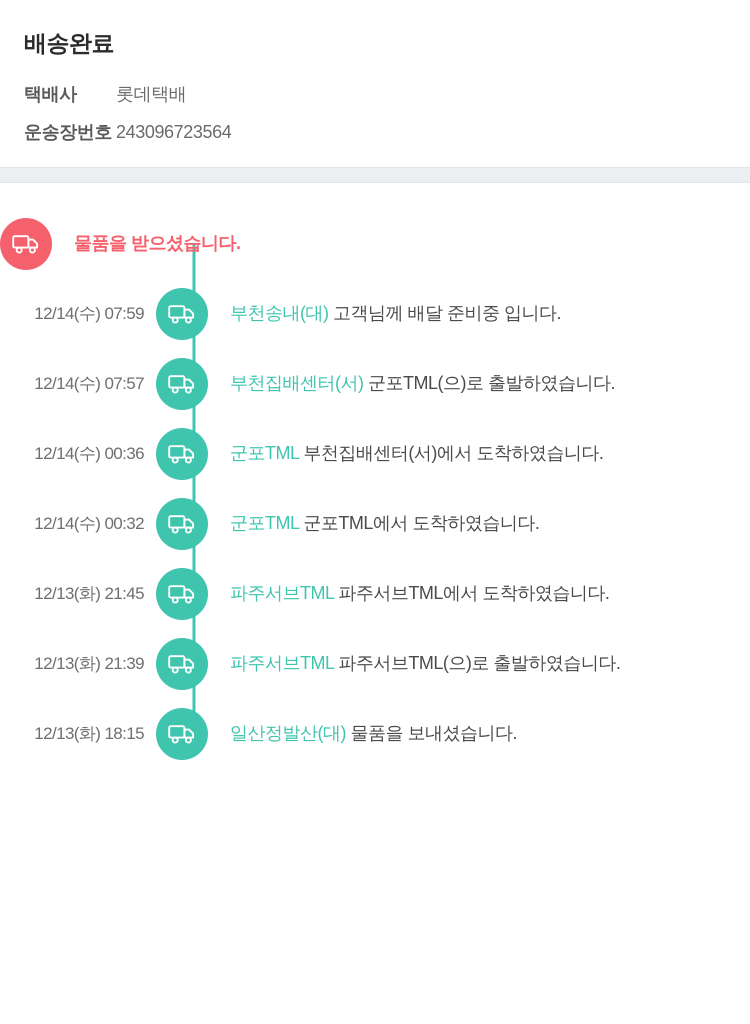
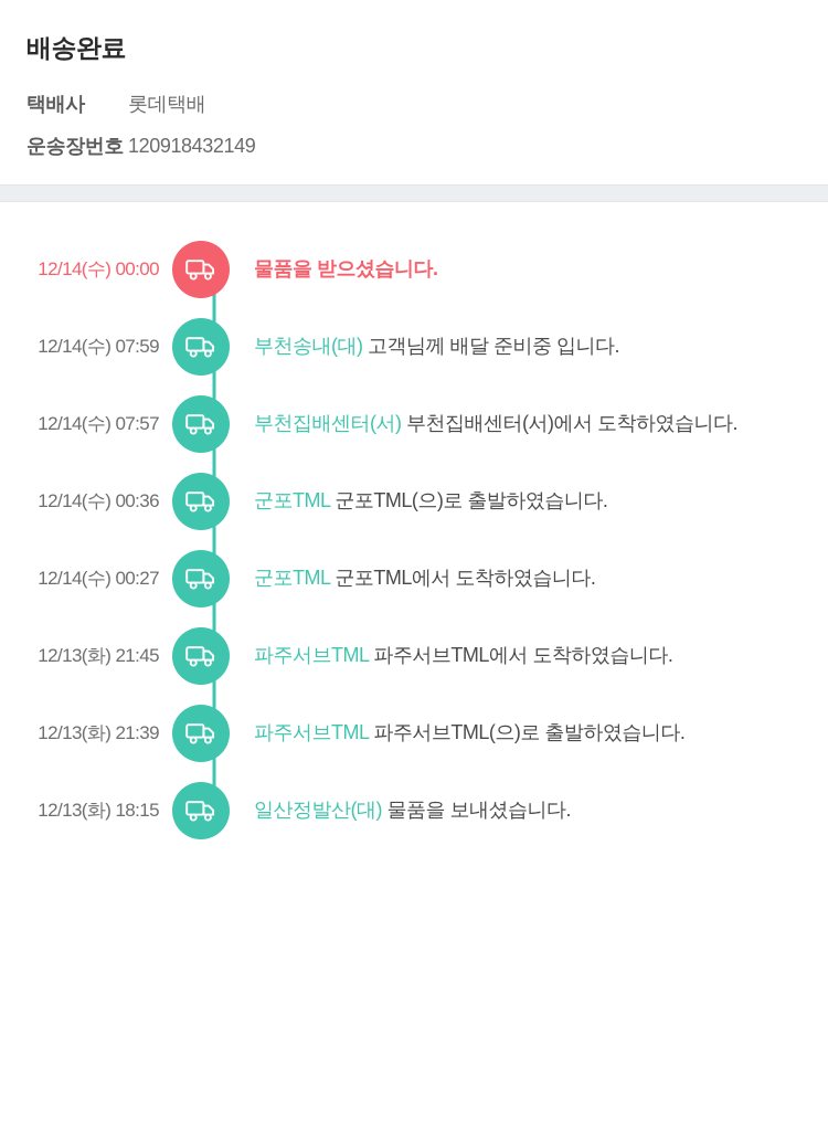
  배송완료
  택배사
  롯데택배
  운송장번호
- 243096723564
+ 120918432149
+ 12/14(수) 00:00
  물품을 받으셨습니다.
  12/14(수) 07:59
  부천송내(대) 고객님께 배달 준비중 입니다.
  12/14(수) 07:57
- 부천집배센터(서) 군포TML(으)로 출발하였습니다.
+ 부천집배센터(서) 부천집배센터(서)에서 도착하였습니다.
  12/14(수) 00:36
- 군포TML 부천집배센터(서)에서 도착하였습니다.
+ 군포TML 군포TML(으)로 출발하였습니다.
- 12/14(수) 00:32
+ 12/14(수) 00:27
  군포TML 군포TML에서 도착하였습니다.
  12/13(화) 21:45
  파주서브TML 파주서브TML에서 도착하였습니다.
  12/13(화) 21:39
  파주서브TML 파주서브TML(으)로 출발하였습니다.
  12/13(화) 18:15
  일산정발산(대) 물품을 보내셨습니다.
